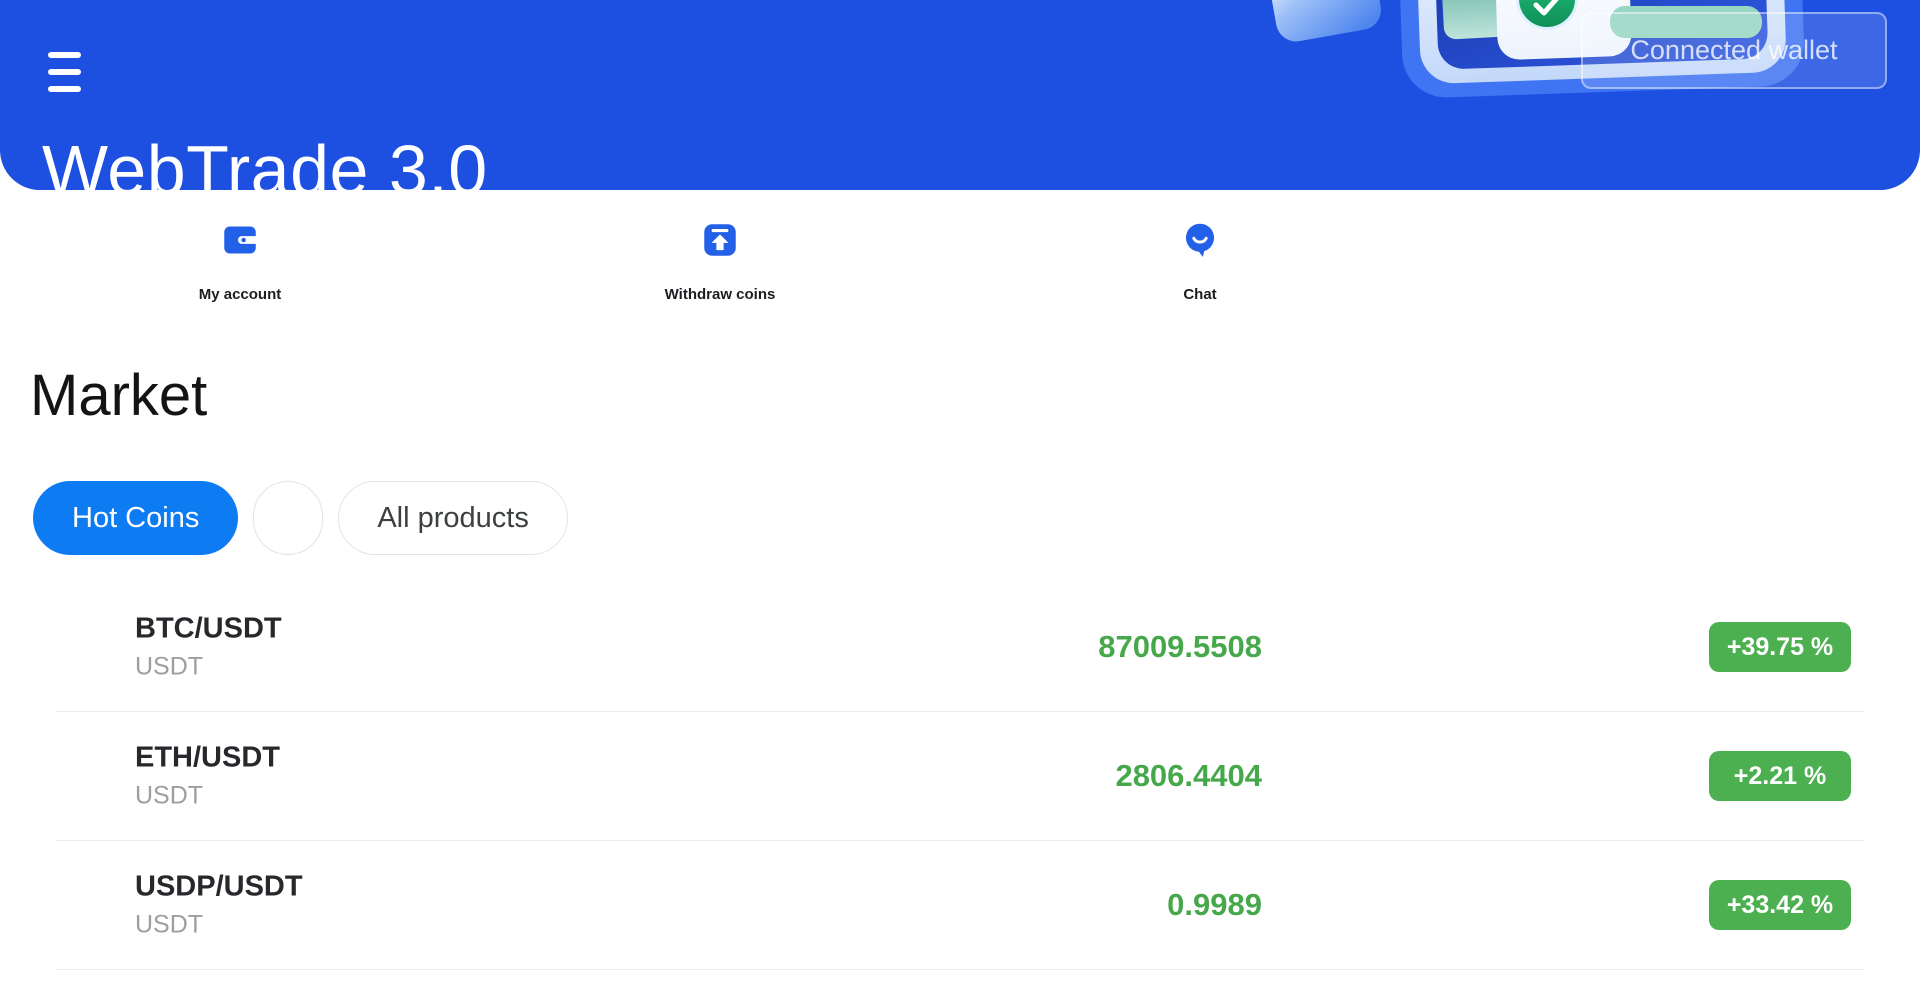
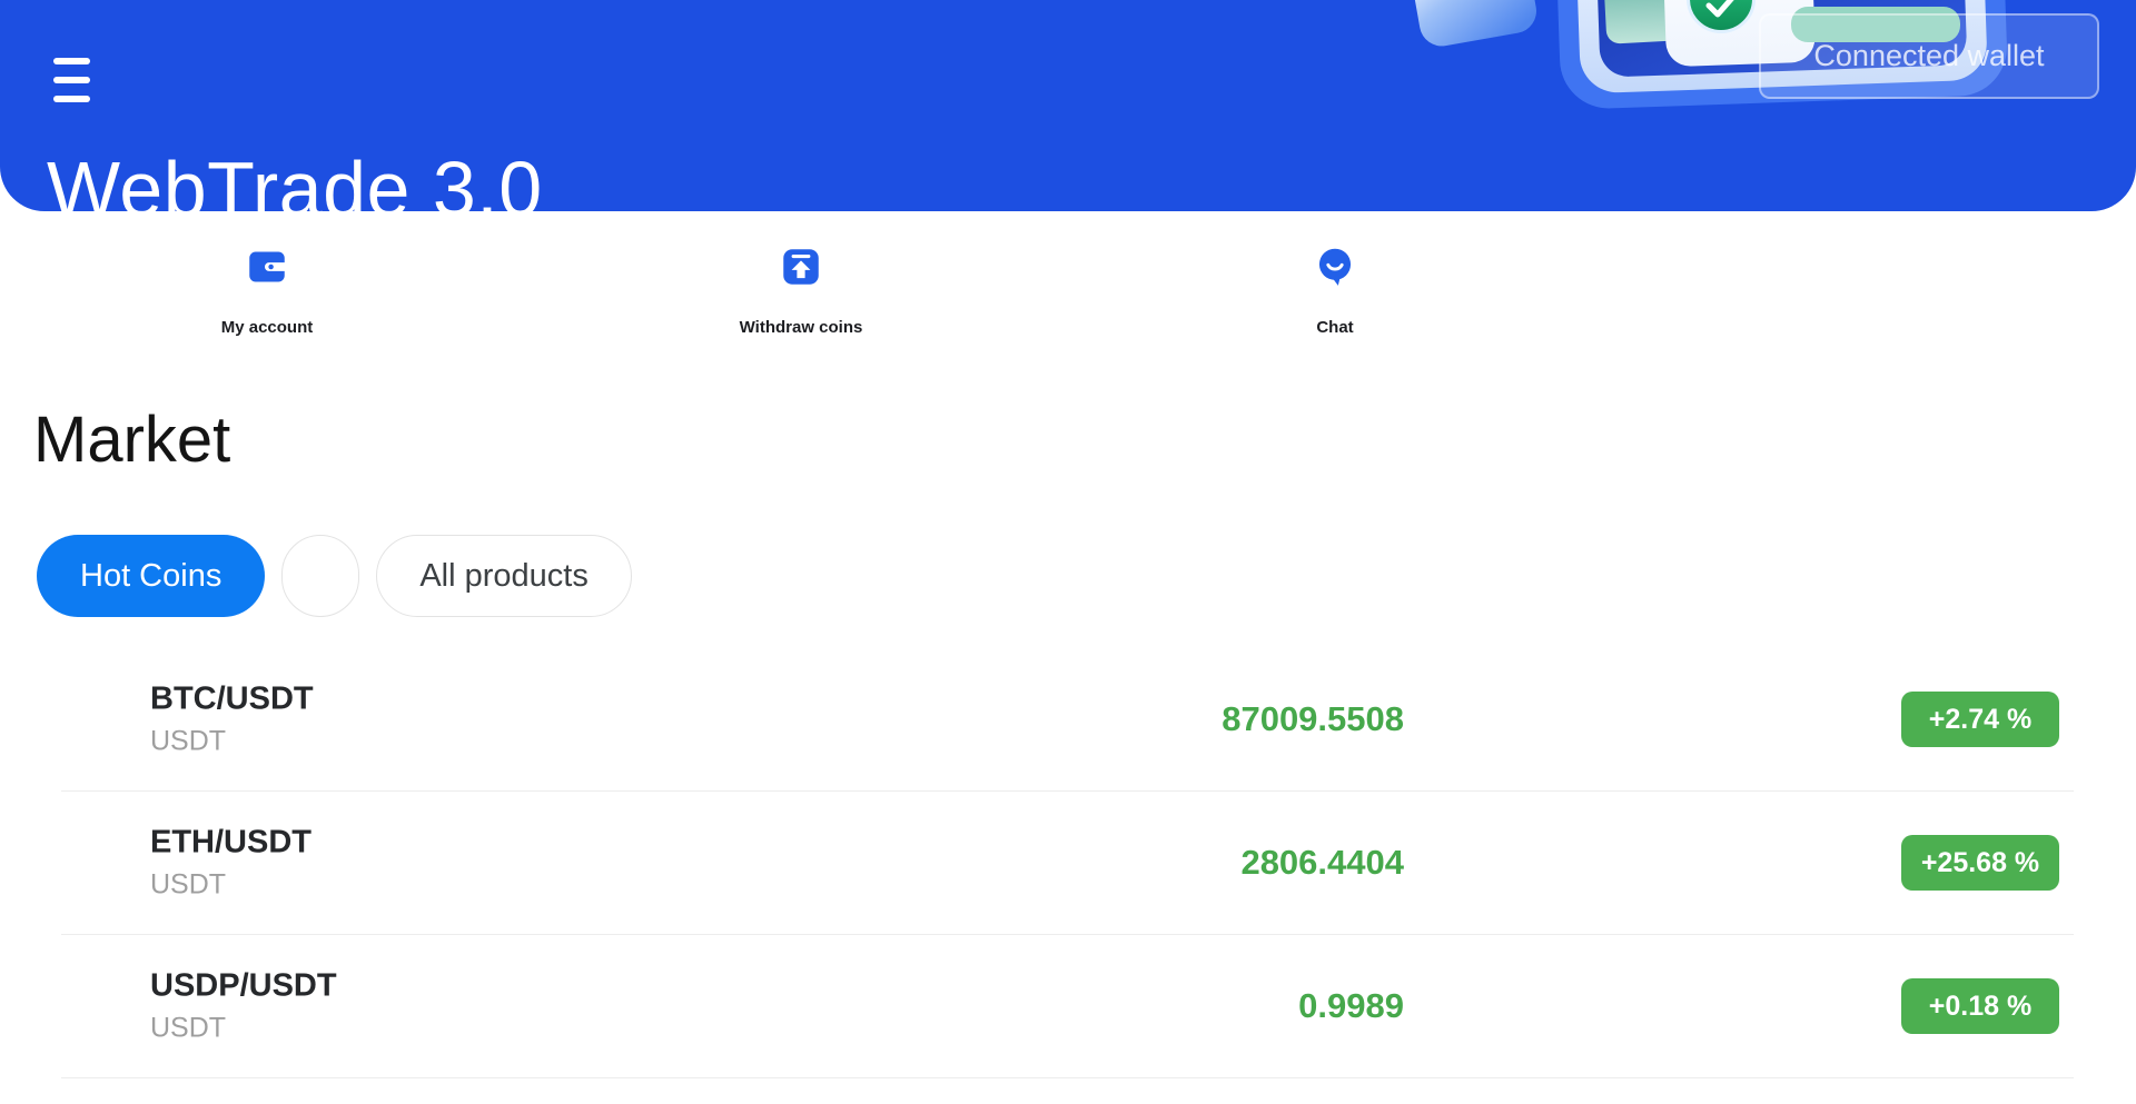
  Connected wallet
  WebTrade 3.0
  My account
  Withdraw coins
  Chat
  Market
  Hot Coins
  All products
  BTC/USDT
  USDT
  87009.5508
- +39.75 %
+ +2.74 %
  ETH/USDT
  USDT
  2806.4404
- +2.21 %
+ +25.68 %
  USDP/USDT
  USDT
  0.9989
- +33.42 %
+ +0.18 %
